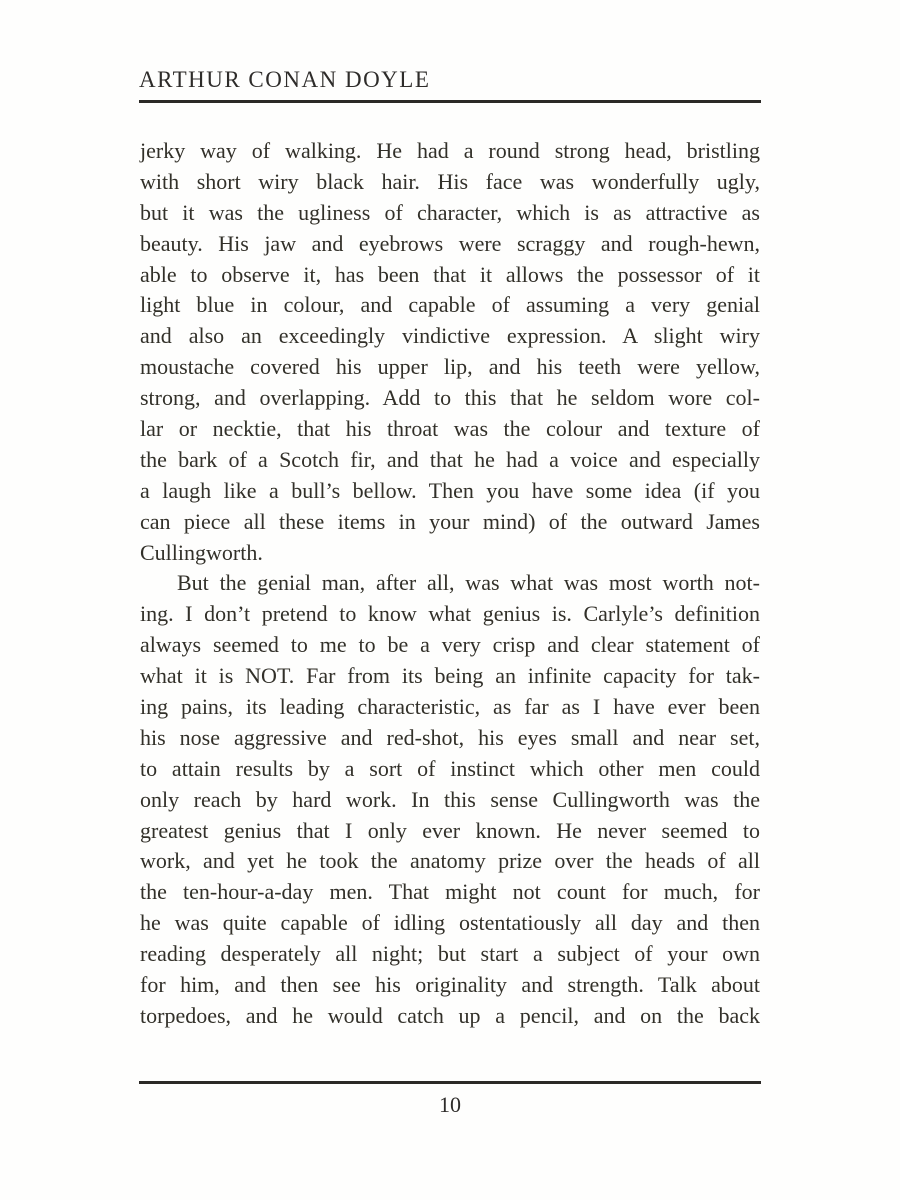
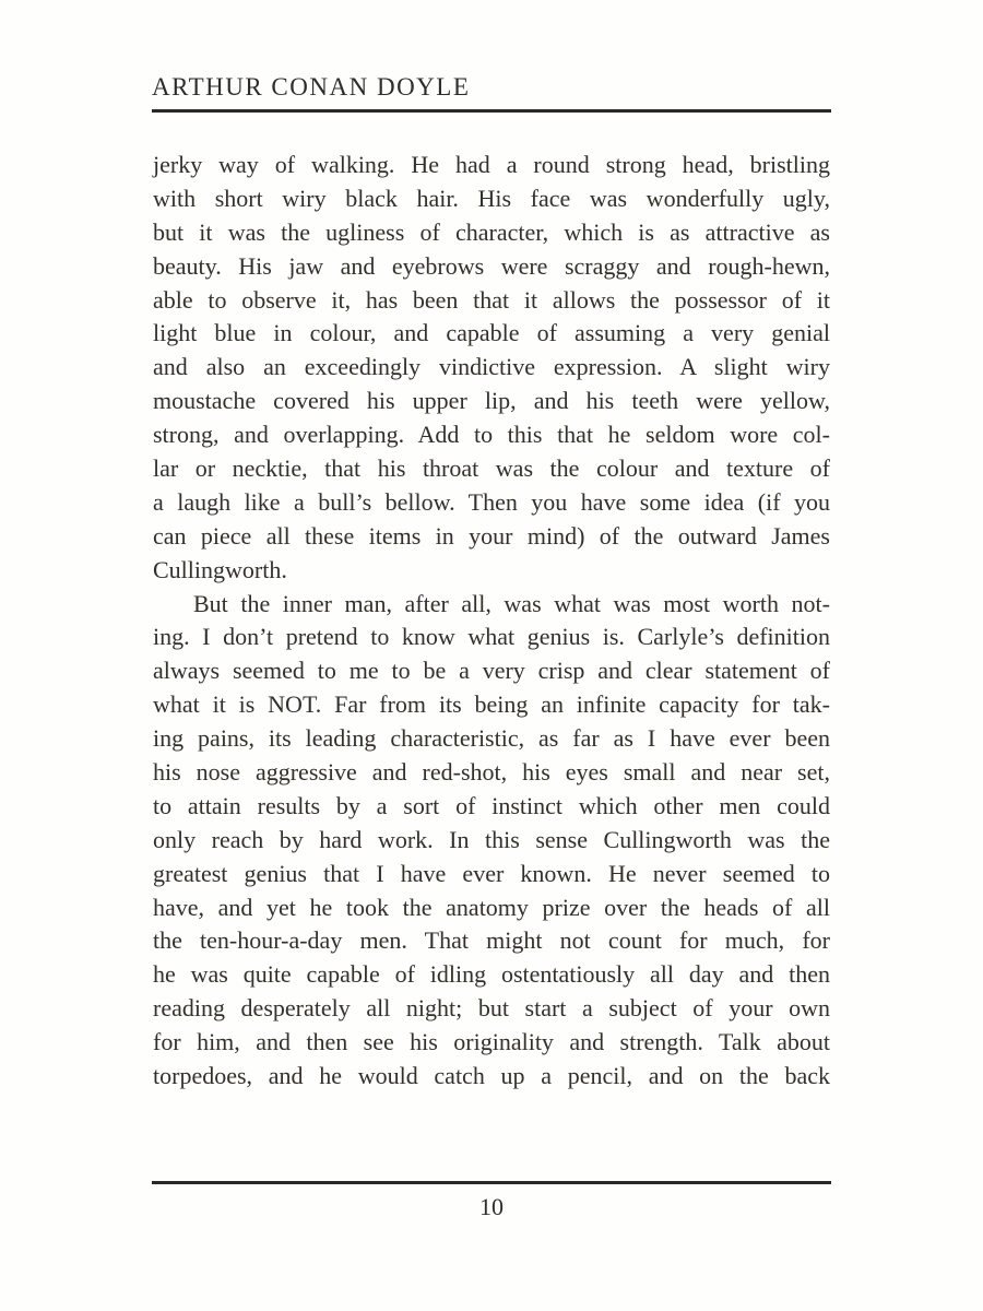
  ARTHUR CONAN DOYLE
  jerky way of walking. He had a round strong head, bristling
  with short wiry black hair. His face was wonderfully ugly,
  but it was the ugliness of character, which is as attractive as
  beauty. His jaw and eyebrows were scraggy and rough-hewn,
  able to observe it, has been that it allows the possessor of it
  light blue in colour, and capable of assuming a very genial
  and also an exceedingly vindictive expression. A slight wiry
  moustache covered his upper lip, and his teeth were yellow,
  strong, and overlapping. Add to this that he seldom wore col-
  lar or necktie, that his throat was the colour and texture of
- the bark of a Scotch fir, and that he had a voice and especially
  a laugh like a bull’s bellow. Then you have some idea (if you
  can piece all these items in your mind) of the outward James
  Cullingworth.
- But the genial man, after all, was what was most worth not-
+ But the inner man, after all, was what was most worth not-
  ing. I don’t pretend to know what genius is. Carlyle’s definition
  always seemed to me to be a very crisp and clear statement of
  what it is NOT. Far from its being an infinite capacity for tak-
  ing pains, its leading characteristic, as far as I have ever been
  his nose aggressive and red-shot, his eyes small and near set,
  to attain results by a sort of instinct which other men could
  only reach by hard work. In this sense Cullingworth was the
- greatest genius that I only ever known. He never seemed to
+ greatest genius that I have ever known. He never seemed to
- work, and yet he took the anatomy prize over the heads of all
+ have, and yet he took the anatomy prize over the heads of all
  the ten-hour-a-day men. That might not count for much, for
  he was quite capable of idling ostentatiously all day and then
  reading desperately all night; but start a subject of your own
  for him, and then see his originality and strength. Talk about
  torpedoes, and he would catch up a pencil, and on the back
  10
